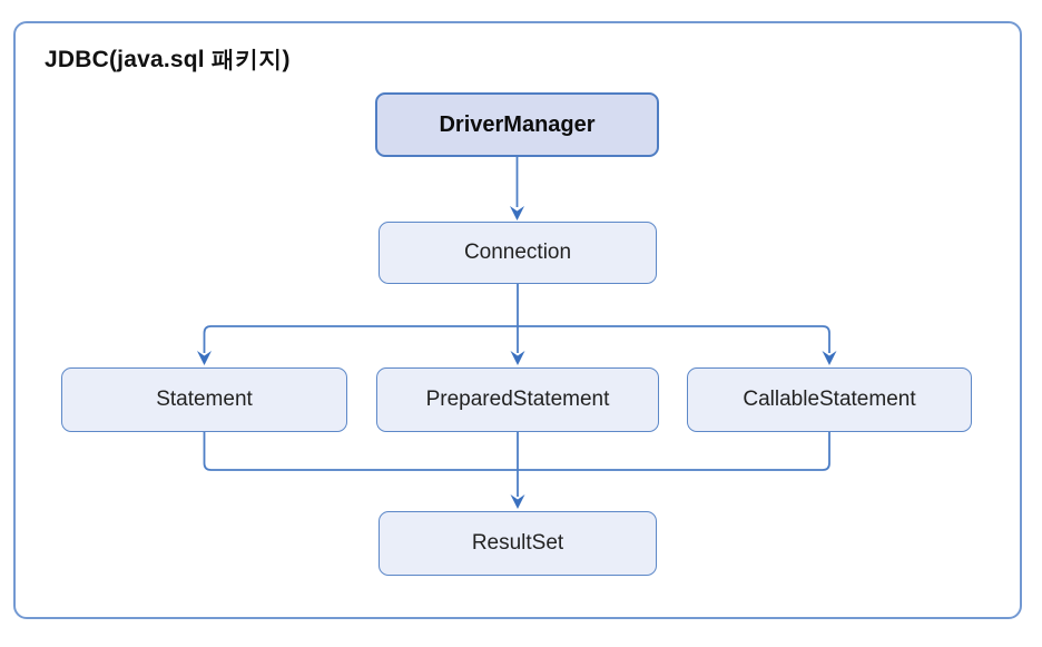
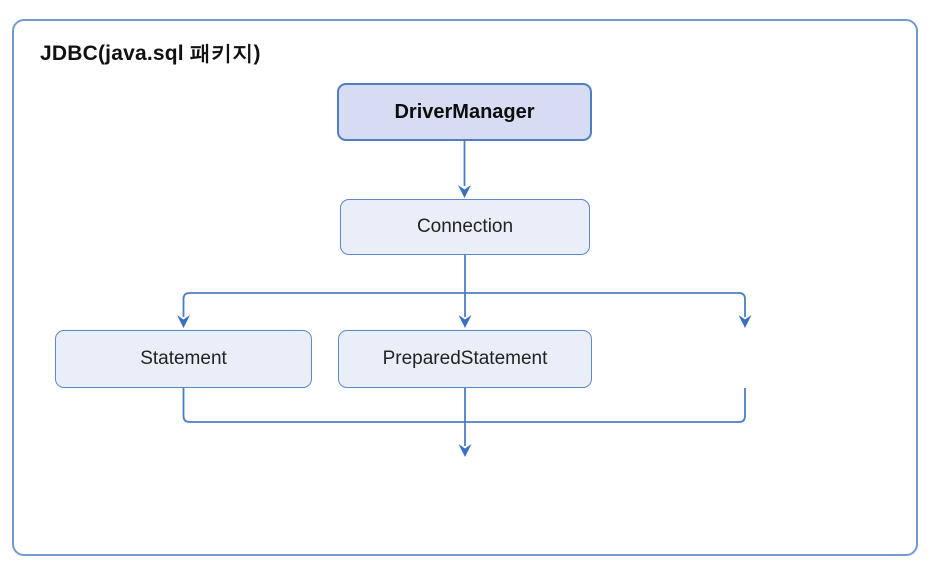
  JDBC(java.sql 패키지)
  DriverManager
  Connection
  Statement
  PreparedStatement
- CallableStatement
- ResultSet
